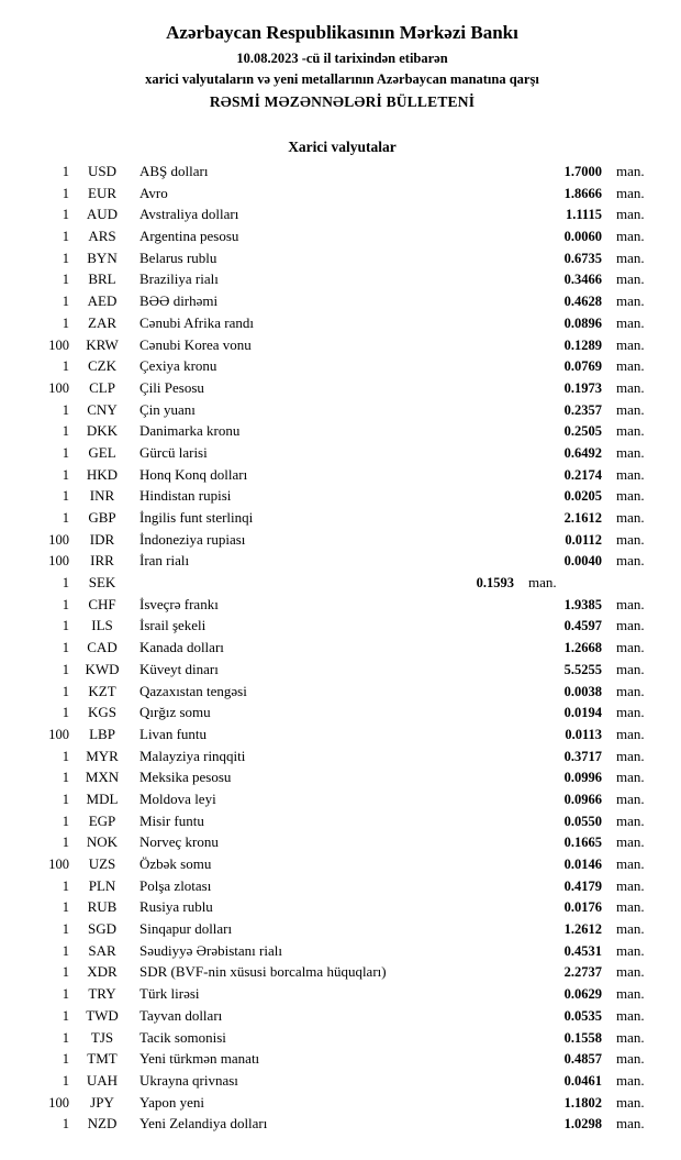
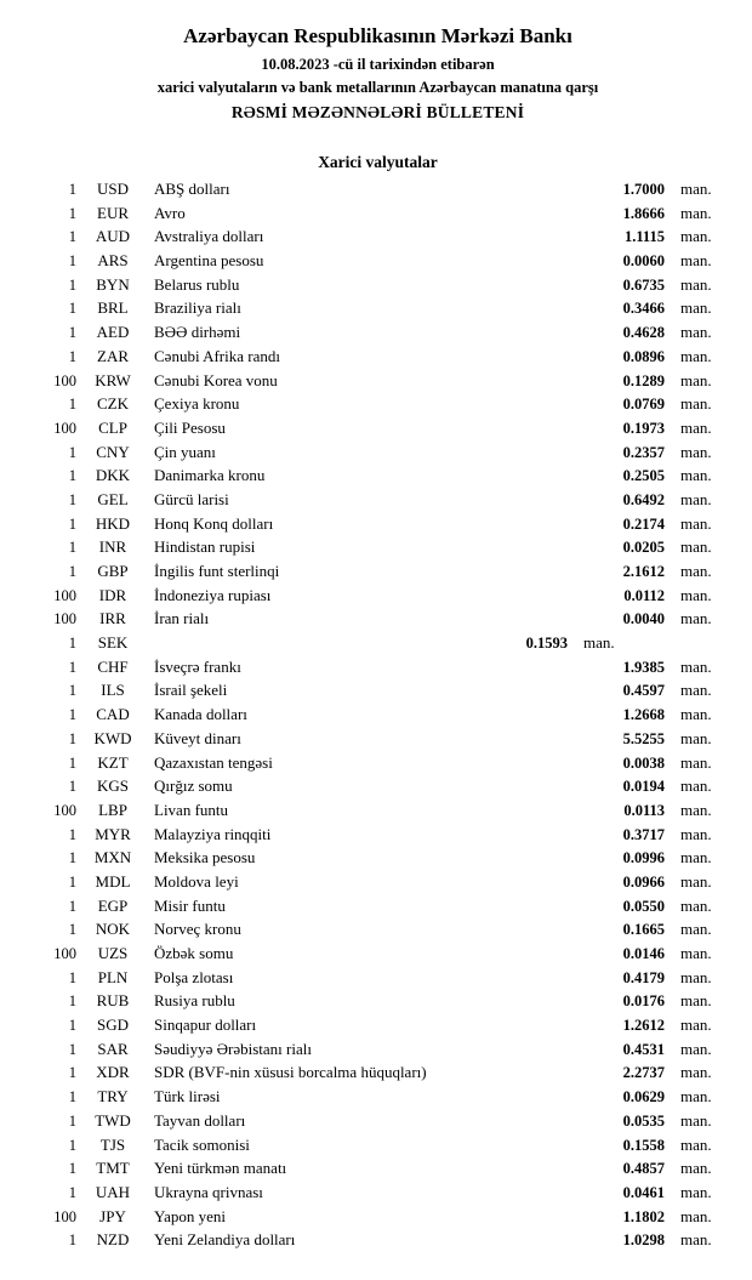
  Azərbaycan Respublikasının Mərkəzi Bankı
  10.08.2023 -cü il tarixindən etibarən
- xarici valyutaların və yeni metallarının Azərbaycan manatına qarşı
+ xarici valyutaların və bank metallarının Azərbaycan manatına qarşı
  RƏSMİ MƏZƏNNƏLƏRİ BÜLLETENİ
  Xarici valyutalar
  1
  USD
  ABŞ dolları
  1.7000
  man.
  1
  EUR
  Avro
  1.8666
  man.
  1
  AUD
  Avstraliya dolları
  1.1115
  man.
  1
  ARS
  Argentina pesosu
  0.0060
  man.
  1
  BYN
  Belarus rublu
  0.6735
  man.
  1
  BRL
  Braziliya rialı
  0.3466
  man.
  1
  AED
  BƏƏ dirhəmi
  0.4628
  man.
  1
  ZAR
  Cənubi Afrika randı
  0.0896
  man.
  100
  KRW
  Cənubi Korea vonu
  0.1289
  man.
  1
  CZK
  Çexiya kronu
  0.0769
  man.
  100
  CLP
  Çili Pesosu
  0.1973
  man.
  1
  CNY
  Çin yuanı
  0.2357
  man.
  1
  DKK
  Danimarka kronu
  0.2505
  man.
  1
  GEL
  Gürcü larisi
  0.6492
  man.
  1
  HKD
  Honq Konq dolları
  0.2174
  man.
  1
  INR
  Hindistan rupisi
  0.0205
  man.
  1
  GBP
  İngilis funt sterlinqi
  2.1612
  man.
  100
  IDR
  İndoneziya rupiası
  0.0112
  man.
  100
  IRR
  İran rialı
  0.0040
  man.
  1
  SEK
  0.1593
  man.
  1
  CHF
  İsveçrə frankı
  1.9385
  man.
  1
  ILS
  İsrail şekeli
  0.4597
  man.
  1
  CAD
  Kanada dolları
  1.2668
  man.
  1
  KWD
  Küveyt dinarı
  5.5255
  man.
  1
  KZT
  Qazaxıstan tengəsi
  0.0038
  man.
  1
  KGS
  Qırğız somu
  0.0194
  man.
  100
  LBP
  Livan funtu
  0.0113
  man.
  1
  MYR
  Malayziya rinqqiti
  0.3717
  man.
  1
  MXN
  Meksika pesosu
  0.0996
  man.
  1
  MDL
  Moldova leyi
  0.0966
  man.
  1
  EGP
  Misir funtu
  0.0550
  man.
  1
  NOK
  Norveç kronu
  0.1665
  man.
  100
  UZS
  Özbək somu
  0.0146
  man.
  1
  PLN
  Polşa zlotası
  0.4179
  man.
  1
  RUB
  Rusiya rublu
  0.0176
  man.
  1
  SGD
  Sinqapur dolları
  1.2612
  man.
  1
  SAR
  Səudiyyə Ərəbistanı rialı
  0.4531
  man.
  1
  XDR
  SDR (BVF-nin xüsusi borcalma hüquqları)
  2.2737
  man.
  1
  TRY
  Türk lirəsi
  0.0629
  man.
  1
  TWD
  Tayvan dolları
  0.0535
  man.
  1
  TJS
  Tacik somonisi
  0.1558
  man.
  1
  TMT
  Yeni türkmən manatı
  0.4857
  man.
  1
  UAH
  Ukrayna qrivnası
  0.0461
  man.
  100
  JPY
  Yapon yeni
  1.1802
  man.
  1
  NZD
  Yeni Zelandiya dolları
  1.0298
  man.
